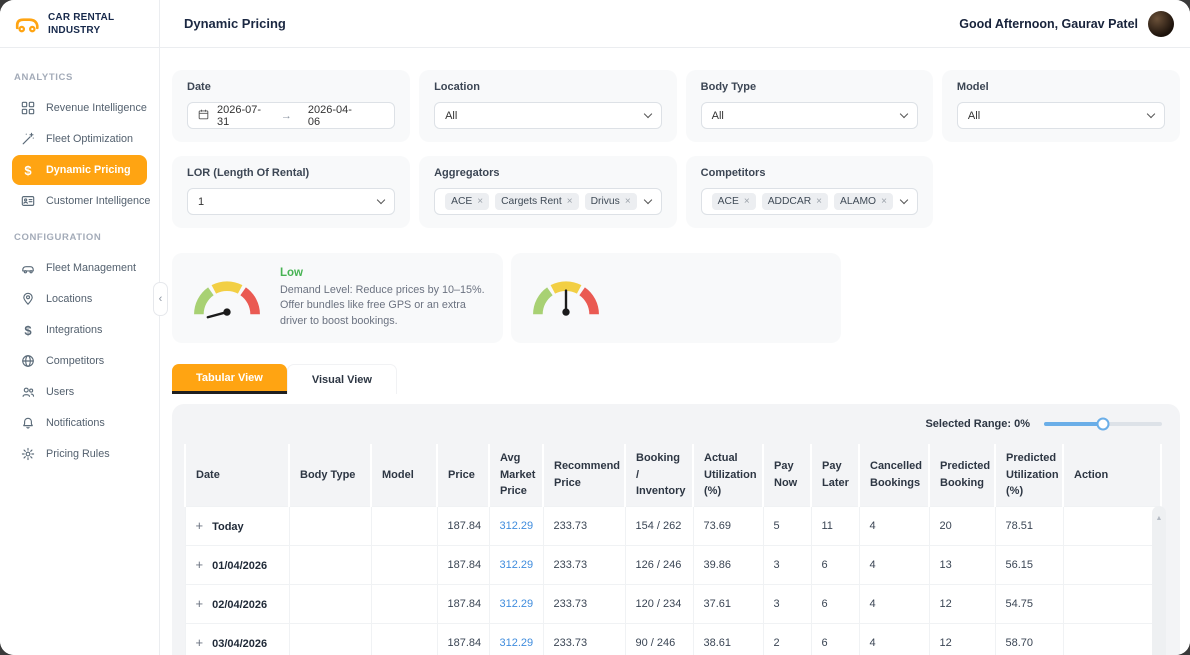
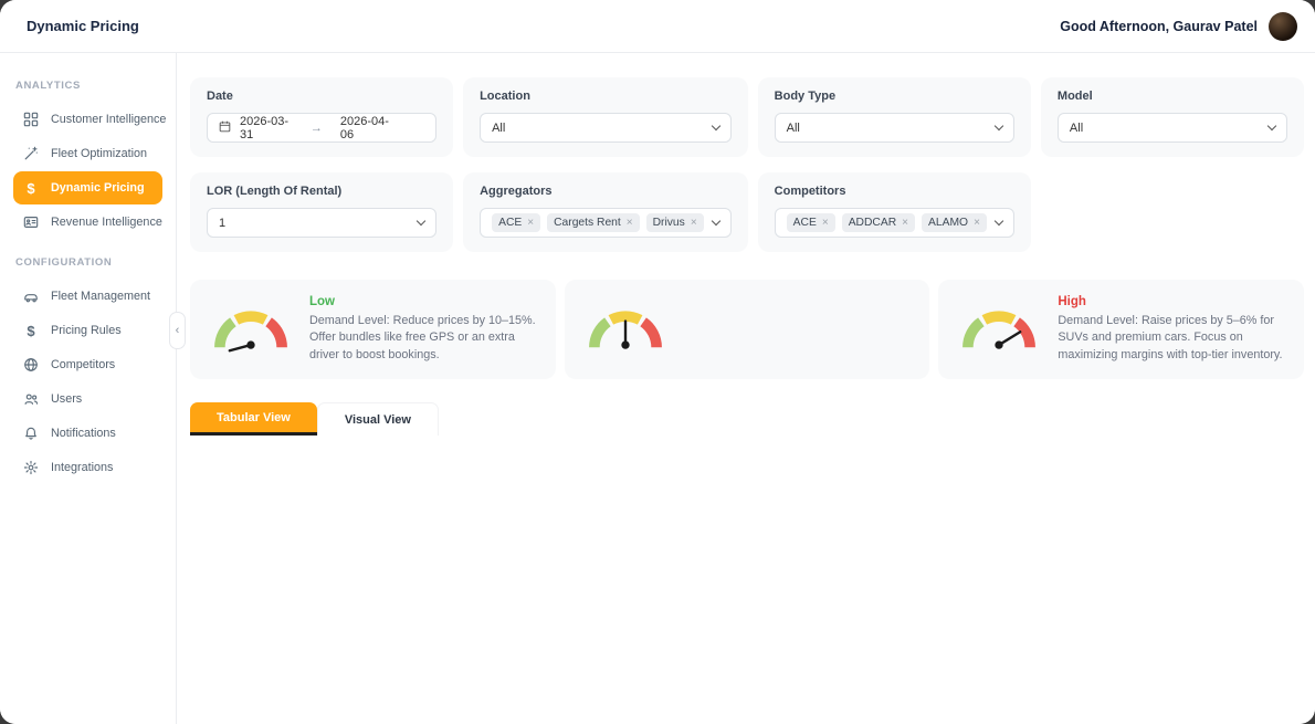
- CAR RENTAL
- INDUSTRY
  Dynamic Pricing
  Good Afternoon, Gaurav Patel
  ANALYTICS
- Revenue Intelligence
+ Customer Intelligence
  Fleet Optimization
  $
  Dynamic Pricing
- Customer Intelligence
+ Revenue Intelligence
  CONFIGURATION
  Fleet Management
- Locations
  $
- Integrations
+ Pricing Rules
  Competitors
  Users
  Notifications
- Pricing Rules
+ Integrations
  ‹
  Date
- 2026-07-31
+ 2026-03-31
  →
  2026-04-06
  Location
  All
  Body Type
  All
  Model
  All
  LOR (Length Of Rental)
  1
  Aggregators
  ACE
  ×
  Cargets Rent
  ×
  Drivus
  ×
  Competitors
  ACE
  ×
  ADDCAR
  ×
  ALAMO
  ×
  Low
  Demand Level: Reduce prices by 10–15%. Offer bundles like free GPS or an extra driver to boost bookings.
+ High
+ Demand Level: Raise prices by 5–6% for SUVs and premium cars. Focus on maximizing margins with top-tier inventory.
  Tabular View
  Visual View
- Selected Range: 0%
- Date	Body Type	Model	Price	Avg Market Price	Recommend Price	Booking / Inventory	Actual Utilization (%)	Pay Now	Pay Later	Cancelled Bookings	Predicted Booking	Predicted Utilization (%)	Action
- + Today			187.84	312.29	233.73	154 / 262	73.69	5	11	4	20	78.51
- + 01/04/2026			187.84	312.29	233.73	126 / 246	39.86	3	6	4	13	56.15
- + 02/04/2026			187.84	312.29	233.73	120 / 234	37.61	3	6	4	12	54.75
- + 03/04/2026			187.84	312.29	233.73	90 / 246	38.61	2	6	4	12	58.70
